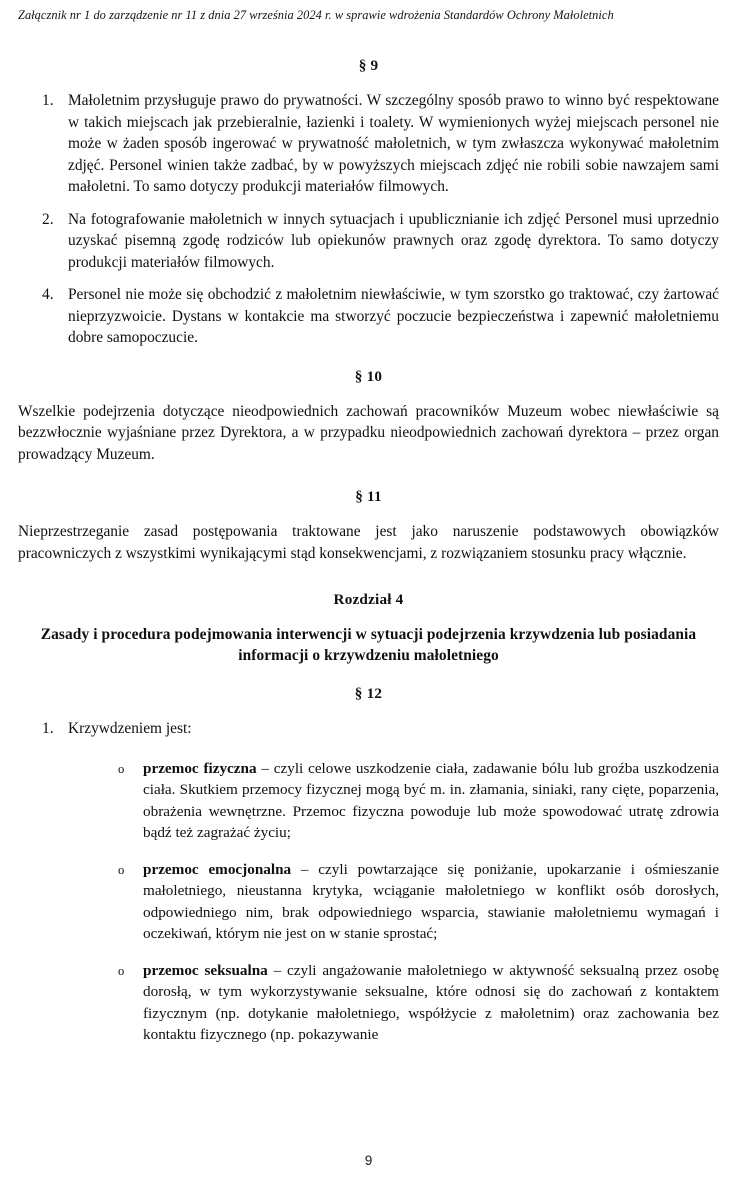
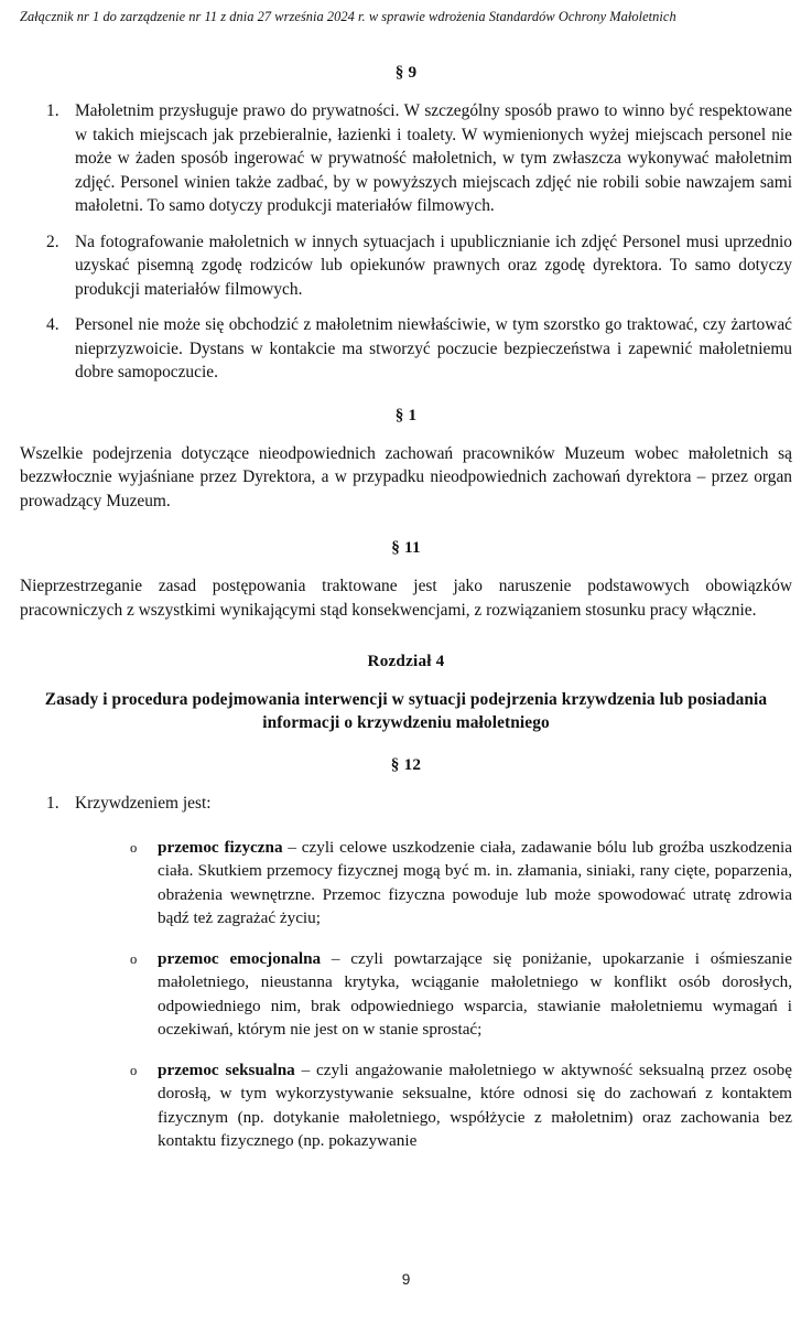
  Załącznik nr 1 do zarządzenie nr 11 z dnia 27 września 2024 r. w sprawie wdrożenia Standardów Ochrony Małoletnich
  § 9
  1.
  Małoletnim przysługuje prawo do prywatności. W szczególny sposób prawo to winno być respektowane w takich miejscach jak przebieralnie, łazienki i toalety. W wymienionych wyżej miejscach personel nie może w żaden sposób ingerować w prywatność małoletnich, w tym zwłaszcza wykonywać małoletnim zdjęć. Personel winien także zadbać, by w powyższych miejscach zdjęć nie robili sobie nawzajem sami małoletni. To samo dotyczy produkcji materiałów filmowych.
  2.
  Na fotografowanie małoletnich w innych sytuacjach i upublicznianie ich zdjęć Personel musi uprzednio uzyskać pisemną zgodę rodziców lub opiekunów prawnych oraz zgodę dyrektora. To samo dotyczy produkcji materiałów filmowych.
  4.
  Personel nie może się obchodzić z małoletnim niewłaściwie, w tym szorstko go traktować, czy żartować nieprzyzwoicie. Dystans w kontakcie ma stworzyć poczucie bezpieczeństwa i zapewnić małoletniemu dobre samopoczucie.
- § 10
+ § 1
- Wszelkie podejrzenia dotyczące nieodpowiednich zachowań pracowników Muzeum wobec niewłaściwie są bezzwłocznie wyjaśniane przez Dyrektora, a w przypadku nieodpowiednich zachowań dyrektora – przez organ prowadzący Muzeum.
+ Wszelkie podejrzenia dotyczące nieodpowiednich zachowań pracowników Muzeum wobec małoletnich są bezzwłocznie wyjaśniane przez Dyrektora, a w przypadku nieodpowiednich zachowań dyrektora – przez organ prowadzący Muzeum.
  § 11
  Nieprzestrzeganie zasad postępowania traktowane jest jako naruszenie podstawowych obowiązków pracowniczych z wszystkimi wynikającymi stąd konsekwencjami, z rozwiązaniem stosunku pracy włącznie.
  Rozdział 4
  Zasady i procedura podejmowania interwencji w sytuacji podejrzenia krzywdzenia lub posiadania informacji o krzywdzeniu małoletniego
  § 12
  1.
  Krzywdzeniem jest:
  o
  przemoc fizyczna – czyli celowe uszkodzenie ciała, zadawanie bólu lub groźba uszkodzenia ciała. Skutkiem przemocy fizycznej mogą być m. in. złamania, siniaki, rany cięte, poparzenia, obrażenia wewnętrzne. Przemoc fizyczna powoduje lub może spowodować utratę zdrowia bądź też zagrażać życiu;
  o
  przemoc emocjonalna – czyli powtarzające się poniżanie, upokarzanie i ośmieszanie małoletniego, nieustanna krytyka, wciąganie małoletniego w konflikt osób dorosłych, odpowiedniego nim, brak odpowiedniego wsparcia, stawianie małoletniemu wymagań i oczekiwań, którym nie jest on w stanie sprostać;
  o
  przemoc seksualna – czyli angażowanie małoletniego w aktywność seksualną przez osobę dorosłą, w tym wykorzystywanie seksualne, które odnosi się do zachowań z kontaktem fizycznym (np. dotykanie małoletniego, współżycie z małoletnim) oraz zachowania bez kontaktu fizycznego (np. pokazywanie
  9
